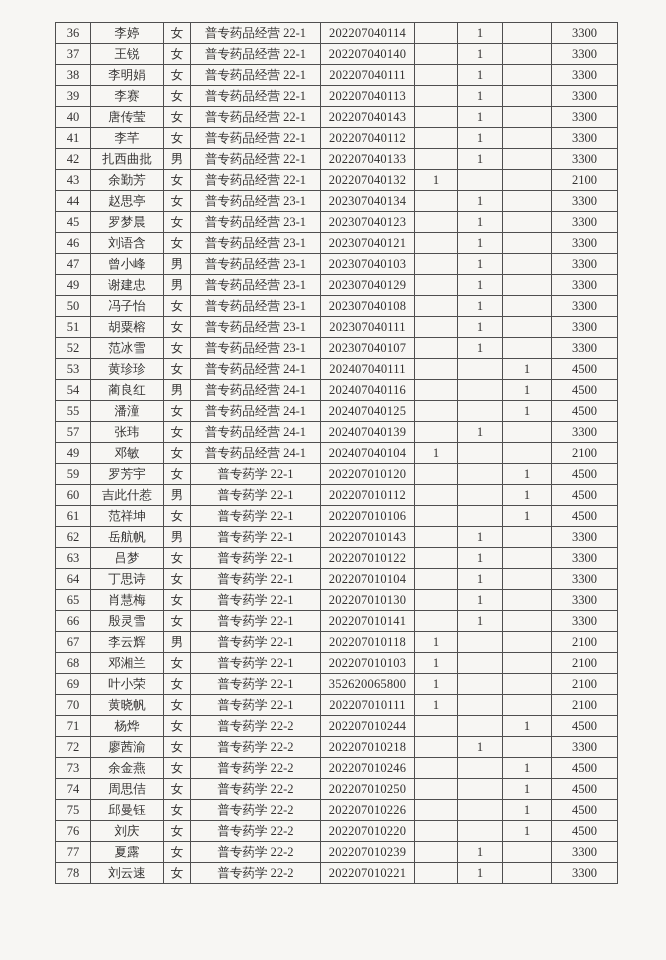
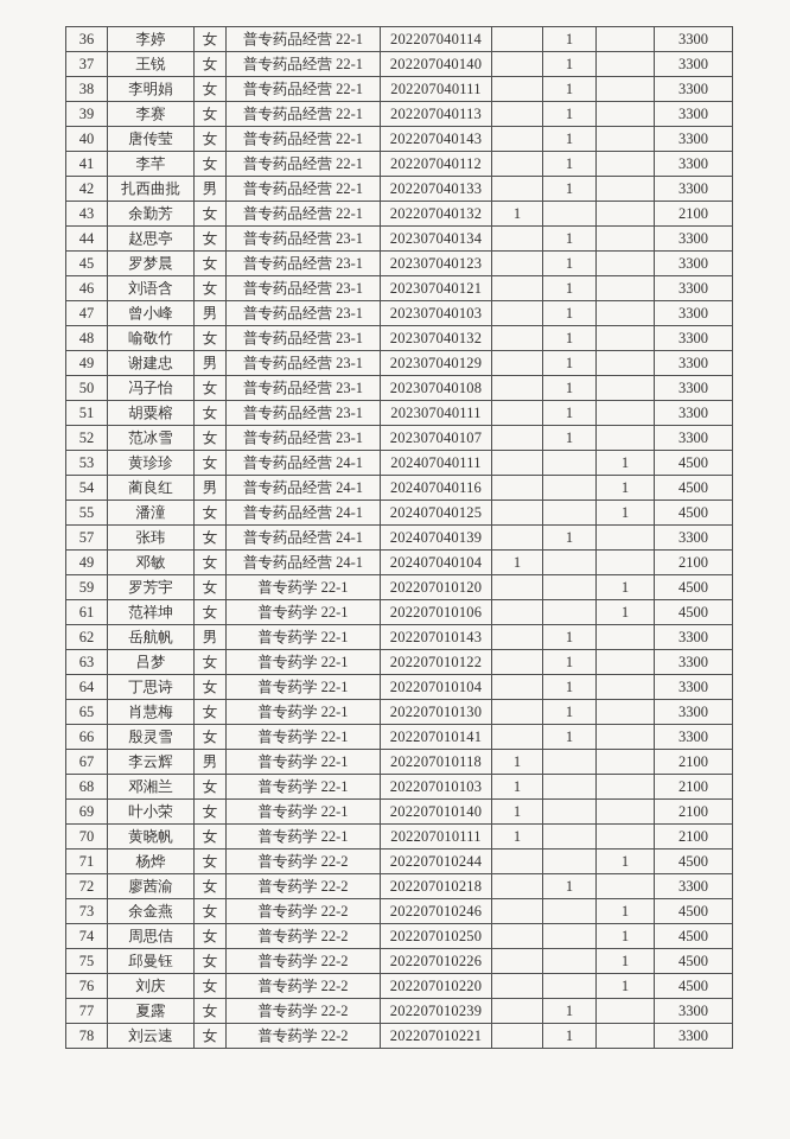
  36	李婷	女	普专药品经营 22-1	202207040114		1		3300
  37	王锐	女	普专药品经营 22-1	202207040140		1		3300
  38	李明娟	女	普专药品经营 22-1	202207040111		1		3300
  39	李赛	女	普专药品经营 22-1	202207040113		1		3300
  40	唐传莹	女	普专药品经营 22-1	202207040143		1		3300
  41	李芊	女	普专药品经营 22-1	202207040112		1		3300
  42	扎西曲批	男	普专药品经营 22-1	202207040133		1		3300
  43	余勤芳	女	普专药品经营 22-1	202207040132	1			2100
  44	赵思亭	女	普专药品经营 23-1	202307040134		1		3300
  45	罗梦晨	女	普专药品经营 23-1	202307040123		1		3300
  46	刘语含	女	普专药品经营 23-1	202307040121		1		3300
  47	曾小峰	男	普专药品经营 23-1	202307040103		1		3300
+ 48	喻敬竹	女	普专药品经营 23-1	202307040132		1		3300
  49	谢建忠	男	普专药品经营 23-1	202307040129		1		3300
  50	冯子怡	女	普专药品经营 23-1	202307040108		1		3300
  51	胡粟榕	女	普专药品经营 23-1	202307040111		1		3300
  52	范冰雪	女	普专药品经营 23-1	202307040107		1		3300
  53	黄珍珍	女	普专药品经营 24-1	202407040111			1	4500
  54	蔺良红	男	普专药品经营 24-1	202407040116			1	4500
  55	潘潼	女	普专药品经营 24-1	202407040125			1	4500
  57	张玮	女	普专药品经营 24-1	202407040139		1		3300
  49	邓敏	女	普专药品经营 24-1	202407040104	1			2100
  59	罗芳宇	女	普专药学 22-1	202207010120			1	4500
- 60	吉此什惹	男	普专药学 22-1	202207010112			1	4500
  61	范祥坤	女	普专药学 22-1	202207010106			1	4500
  62	岳航帆	男	普专药学 22-1	202207010143		1		3300
  63	吕梦	女	普专药学 22-1	202207010122		1		3300
  64	丁思诗	女	普专药学 22-1	202207010104		1		3300
  65	肖慧梅	女	普专药学 22-1	202207010130		1		3300
  66	殷灵雪	女	普专药学 22-1	202207010141		1		3300
  67	李云辉	男	普专药学 22-1	202207010118	1			2100
  68	邓湘兰	女	普专药学 22-1	202207010103	1			2100
- 69	叶小荣	女	普专药学 22-1	352620065800	1			2100
+ 69	叶小荣	女	普专药学 22-1	202207010140	1			2100
  70	黄晓帆	女	普专药学 22-1	202207010111	1			2100
  71	杨烨	女	普专药学 22-2	202207010244			1	4500
  72	廖茜渝	女	普专药学 22-2	202207010218		1		3300
  73	余金燕	女	普专药学 22-2	202207010246			1	4500
  74	周思佶	女	普专药学 22-2	202207010250			1	4500
  75	邱曼钰	女	普专药学 22-2	202207010226			1	4500
  76	刘庆	女	普专药学 22-2	202207010220			1	4500
  77	夏露	女	普专药学 22-2	202207010239		1		3300
  78	刘云速	女	普专药学 22-2	202207010221		1		3300
